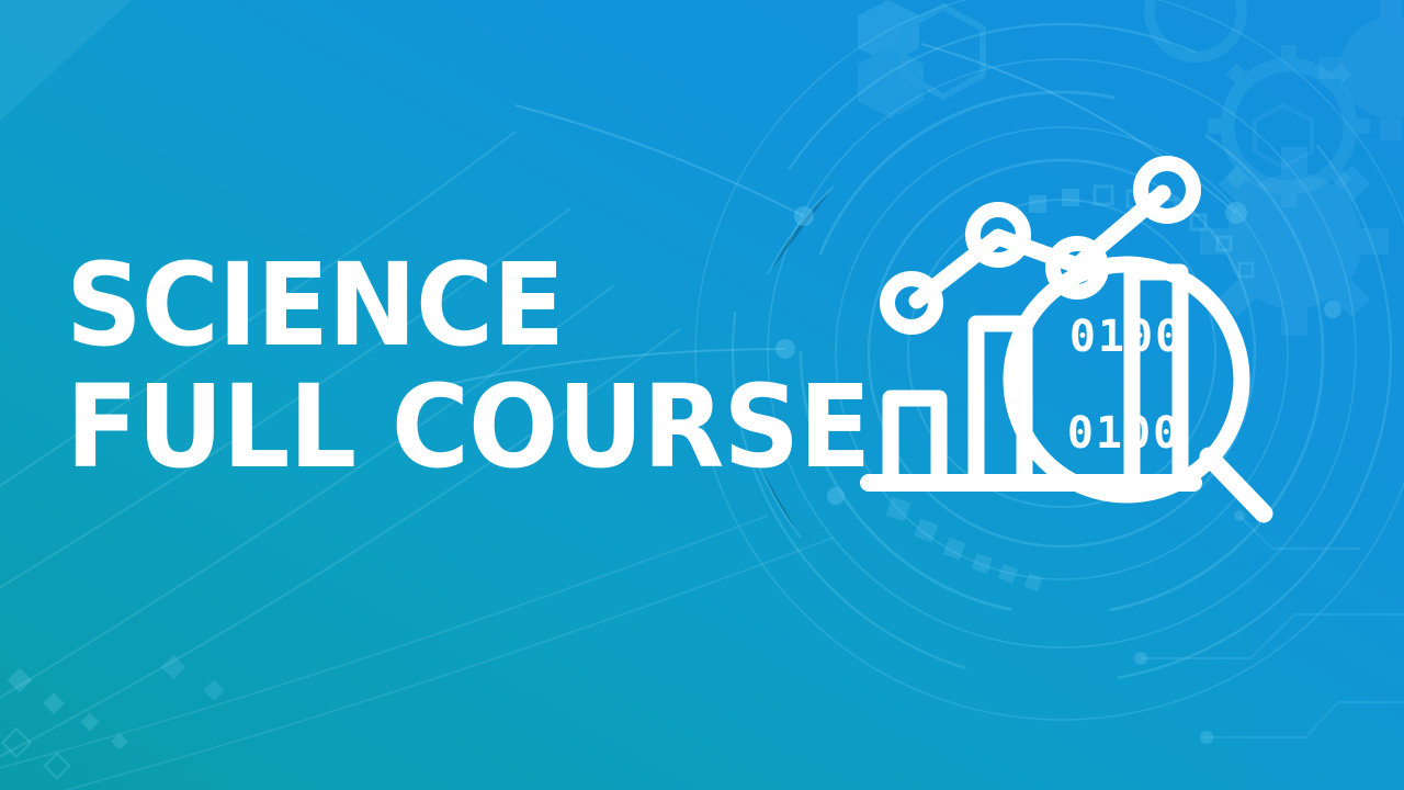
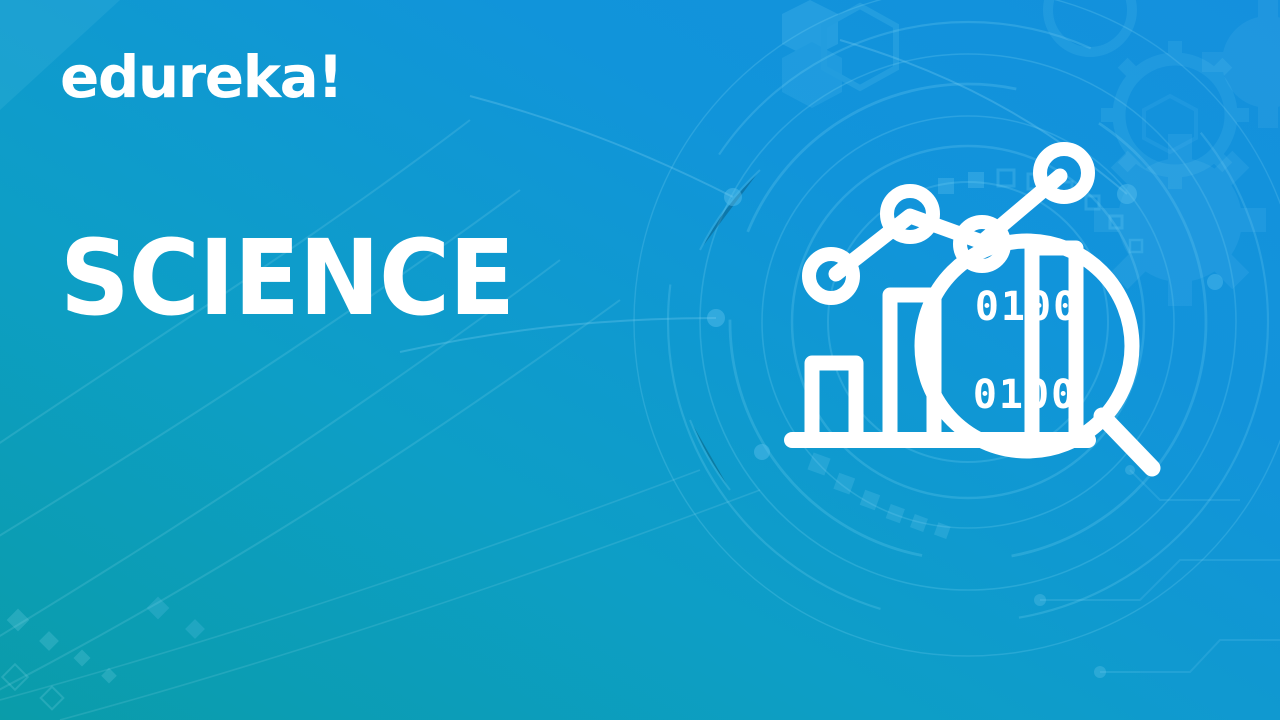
+ edureka!
  SCIENCE
- FULL COURSE
  0100
  0100
